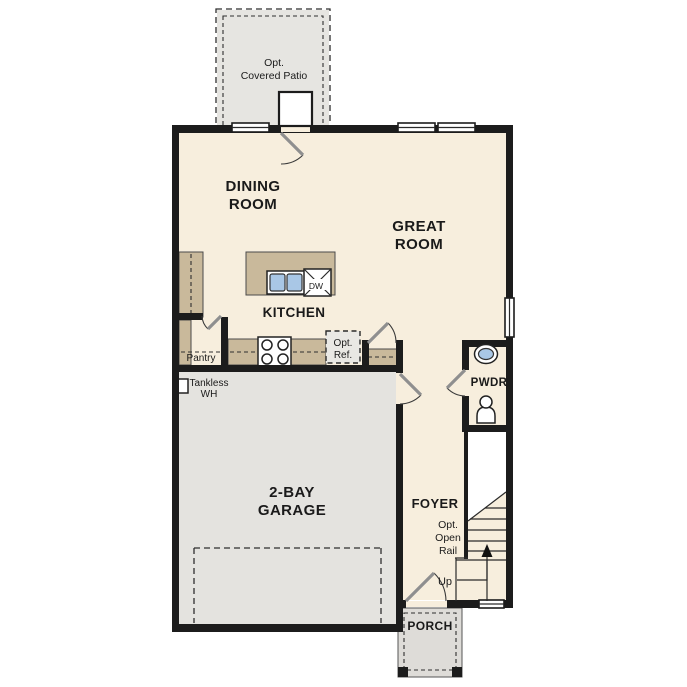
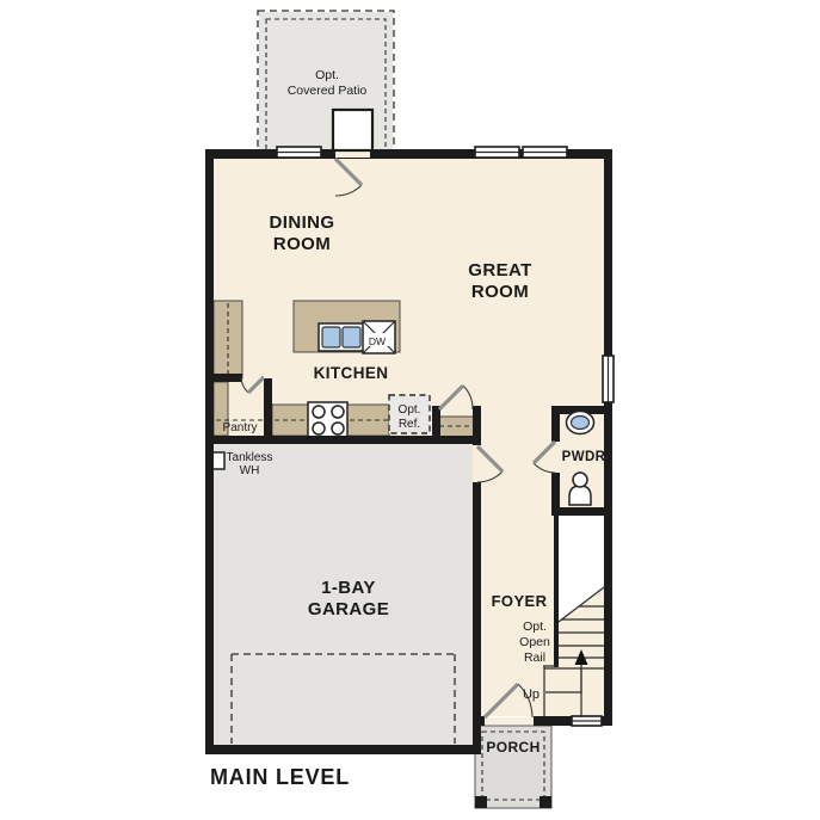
  Opt.
  Ref.
  DW
  Opt.
  Covered Patio
  DINING
  ROOM
  GREAT
  ROOM
  KITCHEN
  Pantry
  Tankless
  WH
- 2-BAY
+ 1-BAY
  GARAGE
  FOYER
  Opt.
  Open
  Rail
  Up
  PWDR
  PORCH
+ MAIN LEVEL
